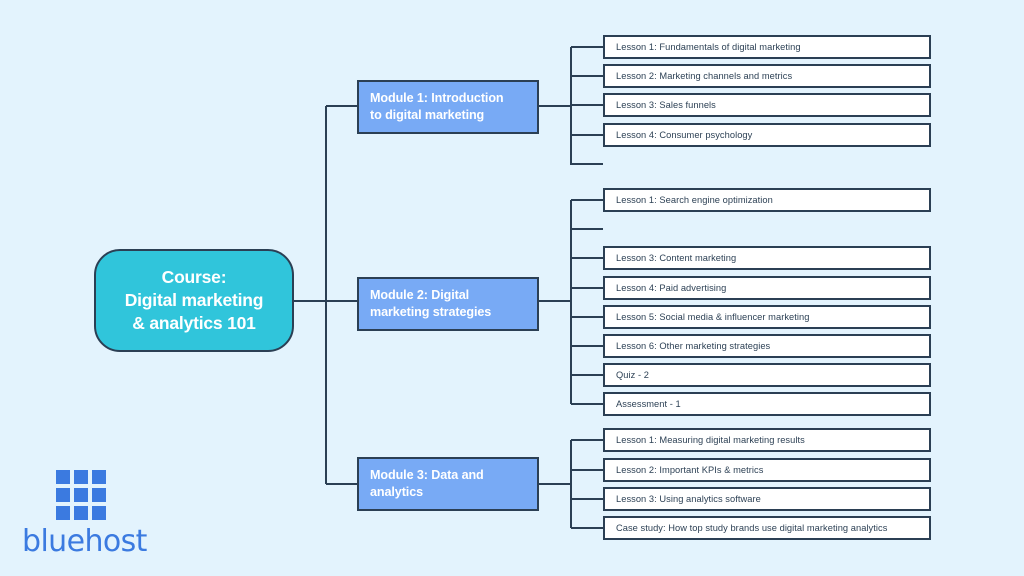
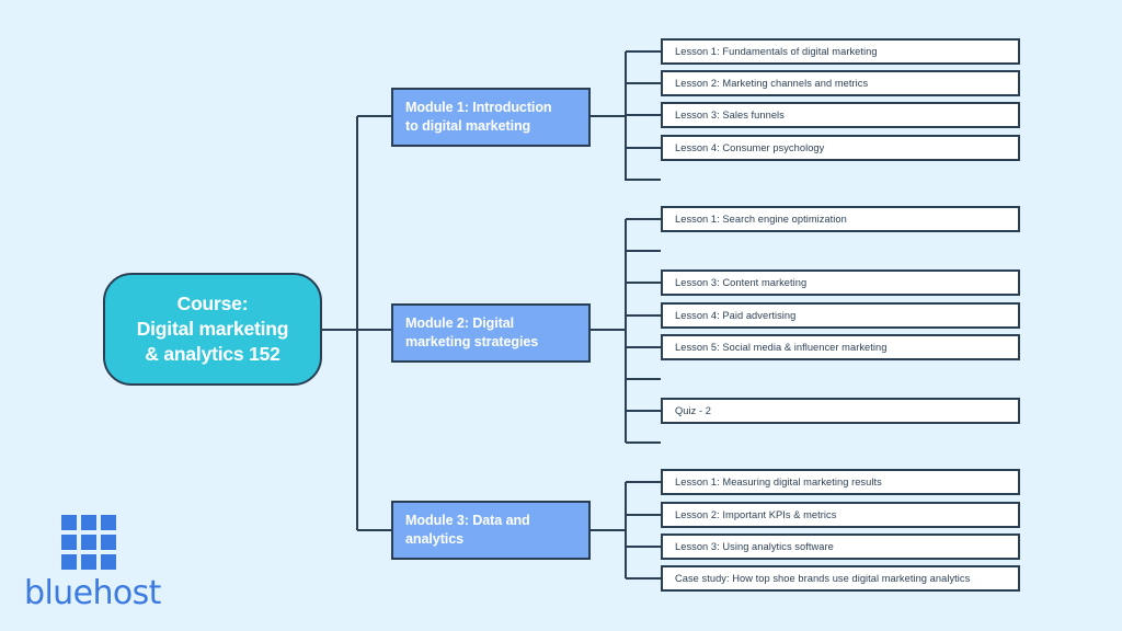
  Course:
  Digital marketing
- & analytics 101
+ & analytics 152
  Module 1: Introduction
  to digital marketing
  Module 2: Digital
  marketing strategies
  Module 3: Data and
  analytics
  Lesson 1: Fundamentals of digital marketing
  Lesson 2: Marketing channels and metrics
  Lesson 3: Sales funnels
  Lesson 4: Consumer psychology
  Lesson 1: Search engine optimization
  Lesson 3: Content marketing
  Lesson 4: Paid advertising
  Lesson 5: Social media & influencer marketing
- Lesson 6: Other marketing strategies
  Quiz - 2
- Assessment - 1
  Lesson 1: Measuring digital marketing results
  Lesson 2: Important KPIs & metrics
  Lesson 3: Using analytics software
- Case study: How top study brands use digital marketing analytics
+ Case study: How top shoe brands use digital marketing analytics
  bluehost
